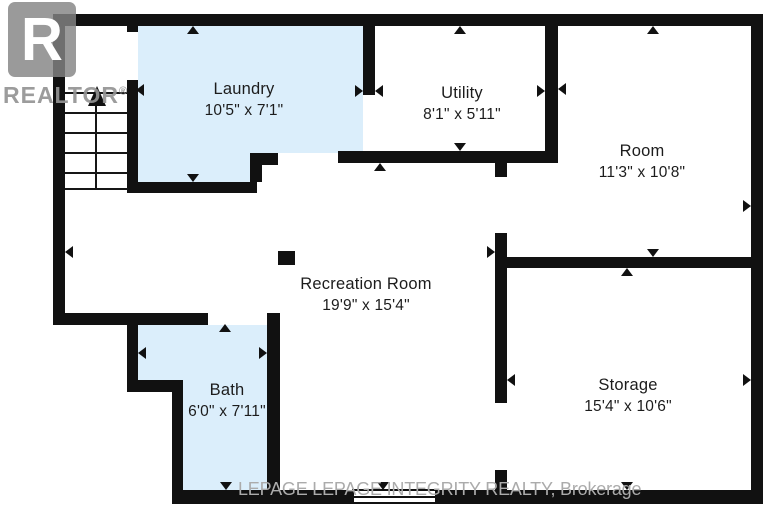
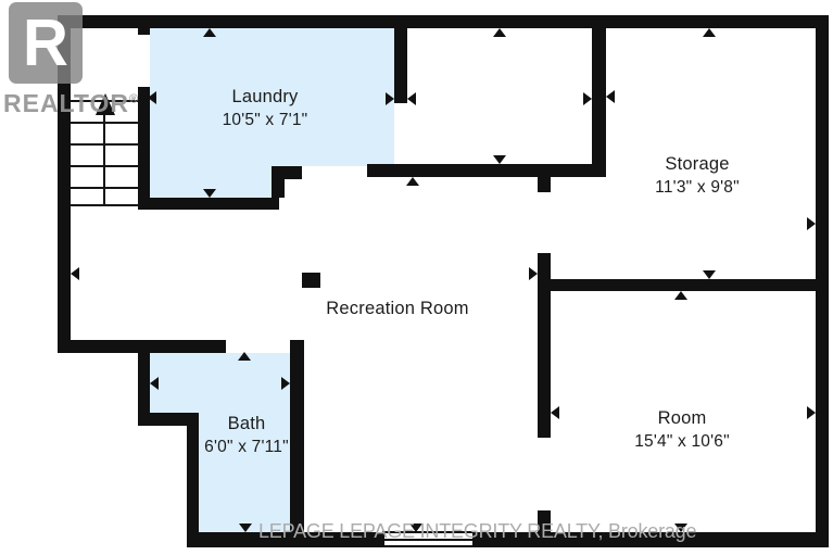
  Laundry
  10'5" x 7'1"
- Utility
- 8'1" x 5'11"
- Room
+ Storage
- 11'3" x 10'8"
+ 11'3" x 9'8"
  Recreation Room
- 19'9" x 15'4"
  Bath
  6'0" x 7'11"
- Storage
+ Room
  15'4" x 10'6"
  R
  REALTOR®
  LEPAGE LEPAGE INTEGRITY REALTY, Brokerage
